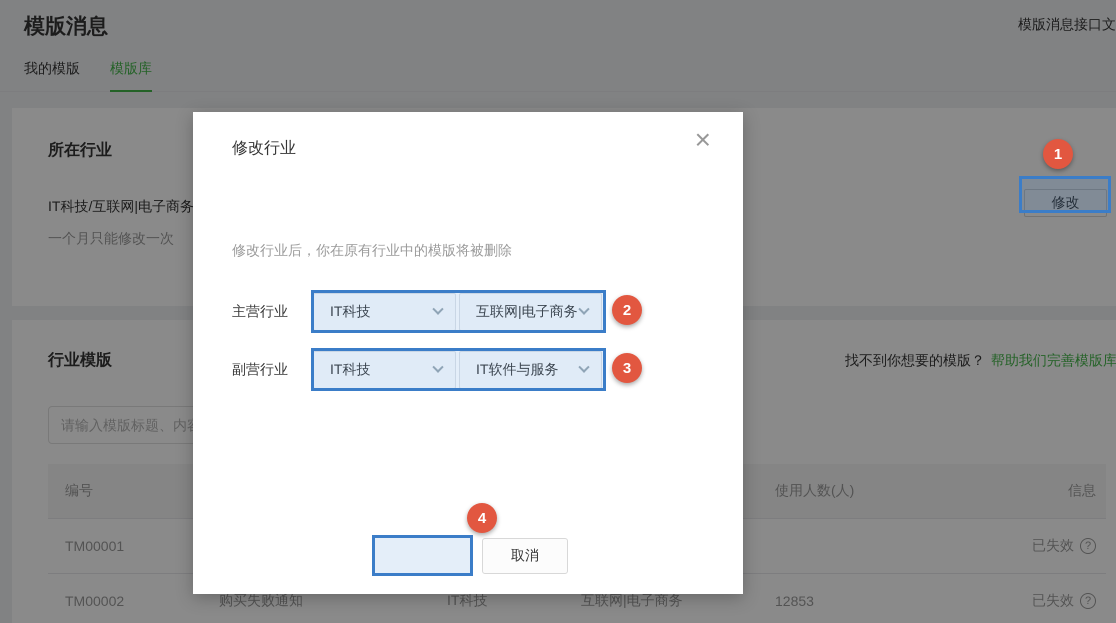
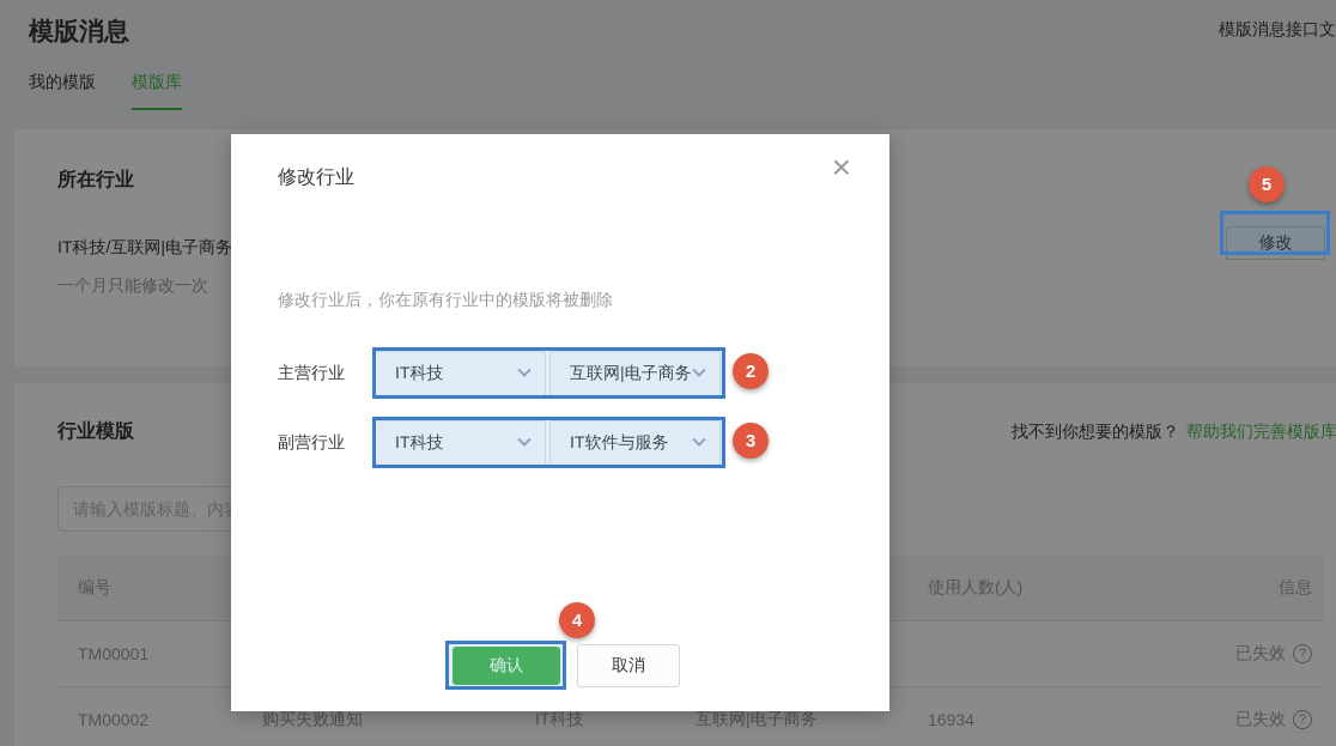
  模版消息
  模版消息接口文
  我的模版
  模版库
  所在行业
  IT科技/互联网|电子商务
  一个月只能修改一次
  修改
  行业模版
  找不到你想要的模版？ 帮助我们完善模版库
  请输入模版标题、内
  编号
  使用人数(人)
  信息
  TM00001
  已失效
  ?
  TM00002
  购买失败通知
  IT科技
  互联网|电子商务
- 12853
+ 16934
  已失效
  ?
  修改行业
  ×
  修改行业后，你在原有行业中的模版将被删除
  主营行业
  IT科技
  互联网|电子商务
  副营行业
  IT科技
  IT软件与服务
+ 确认
  取消
- 1
+ 5
  2
  3
  4
